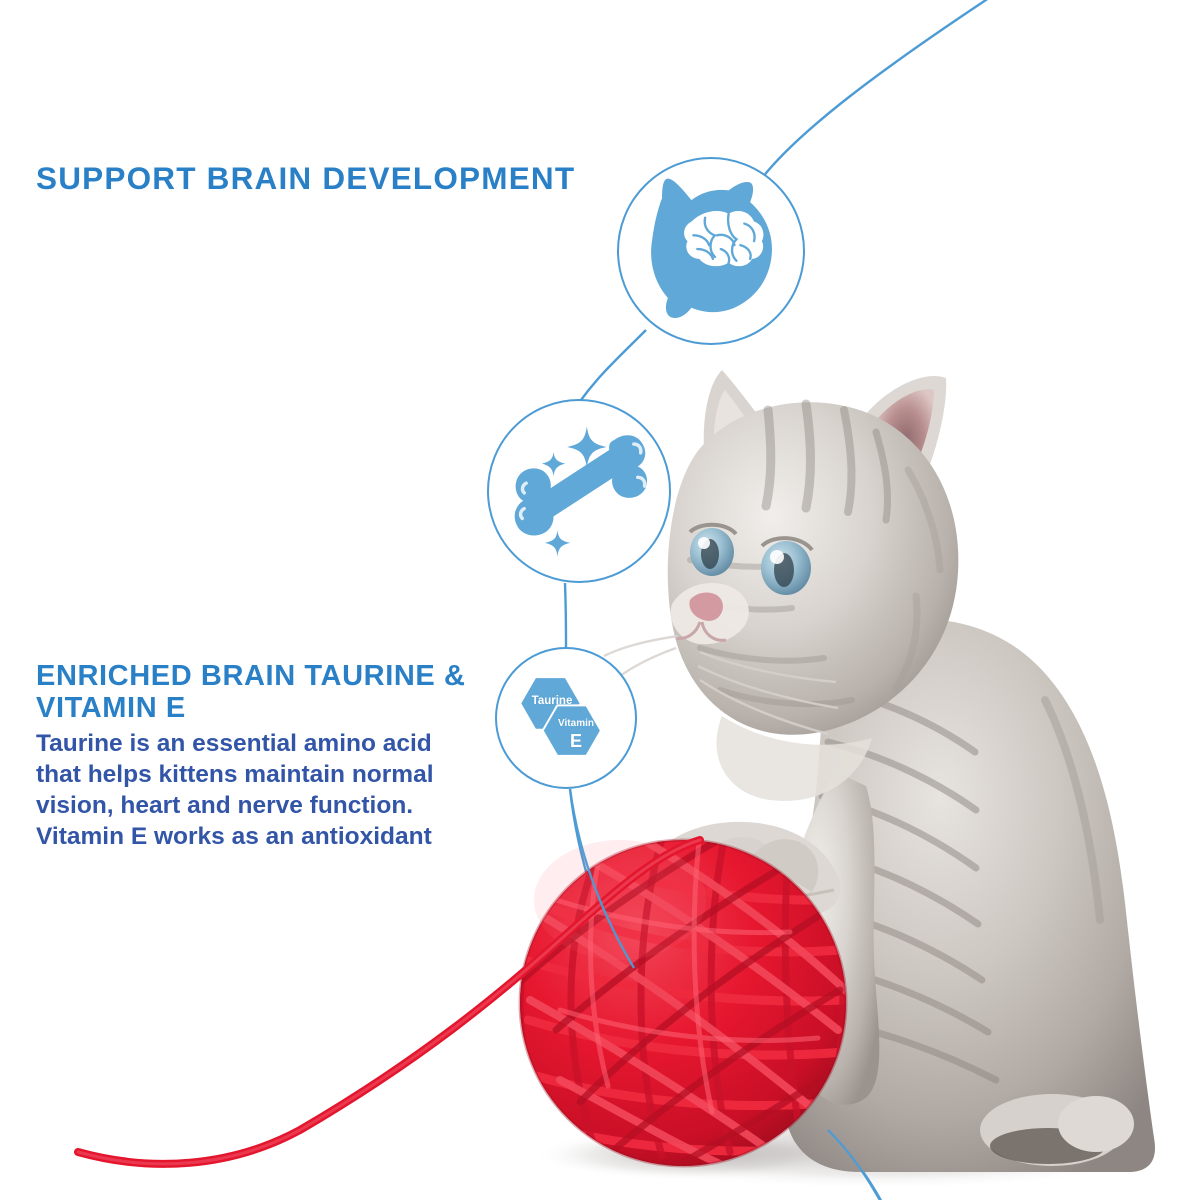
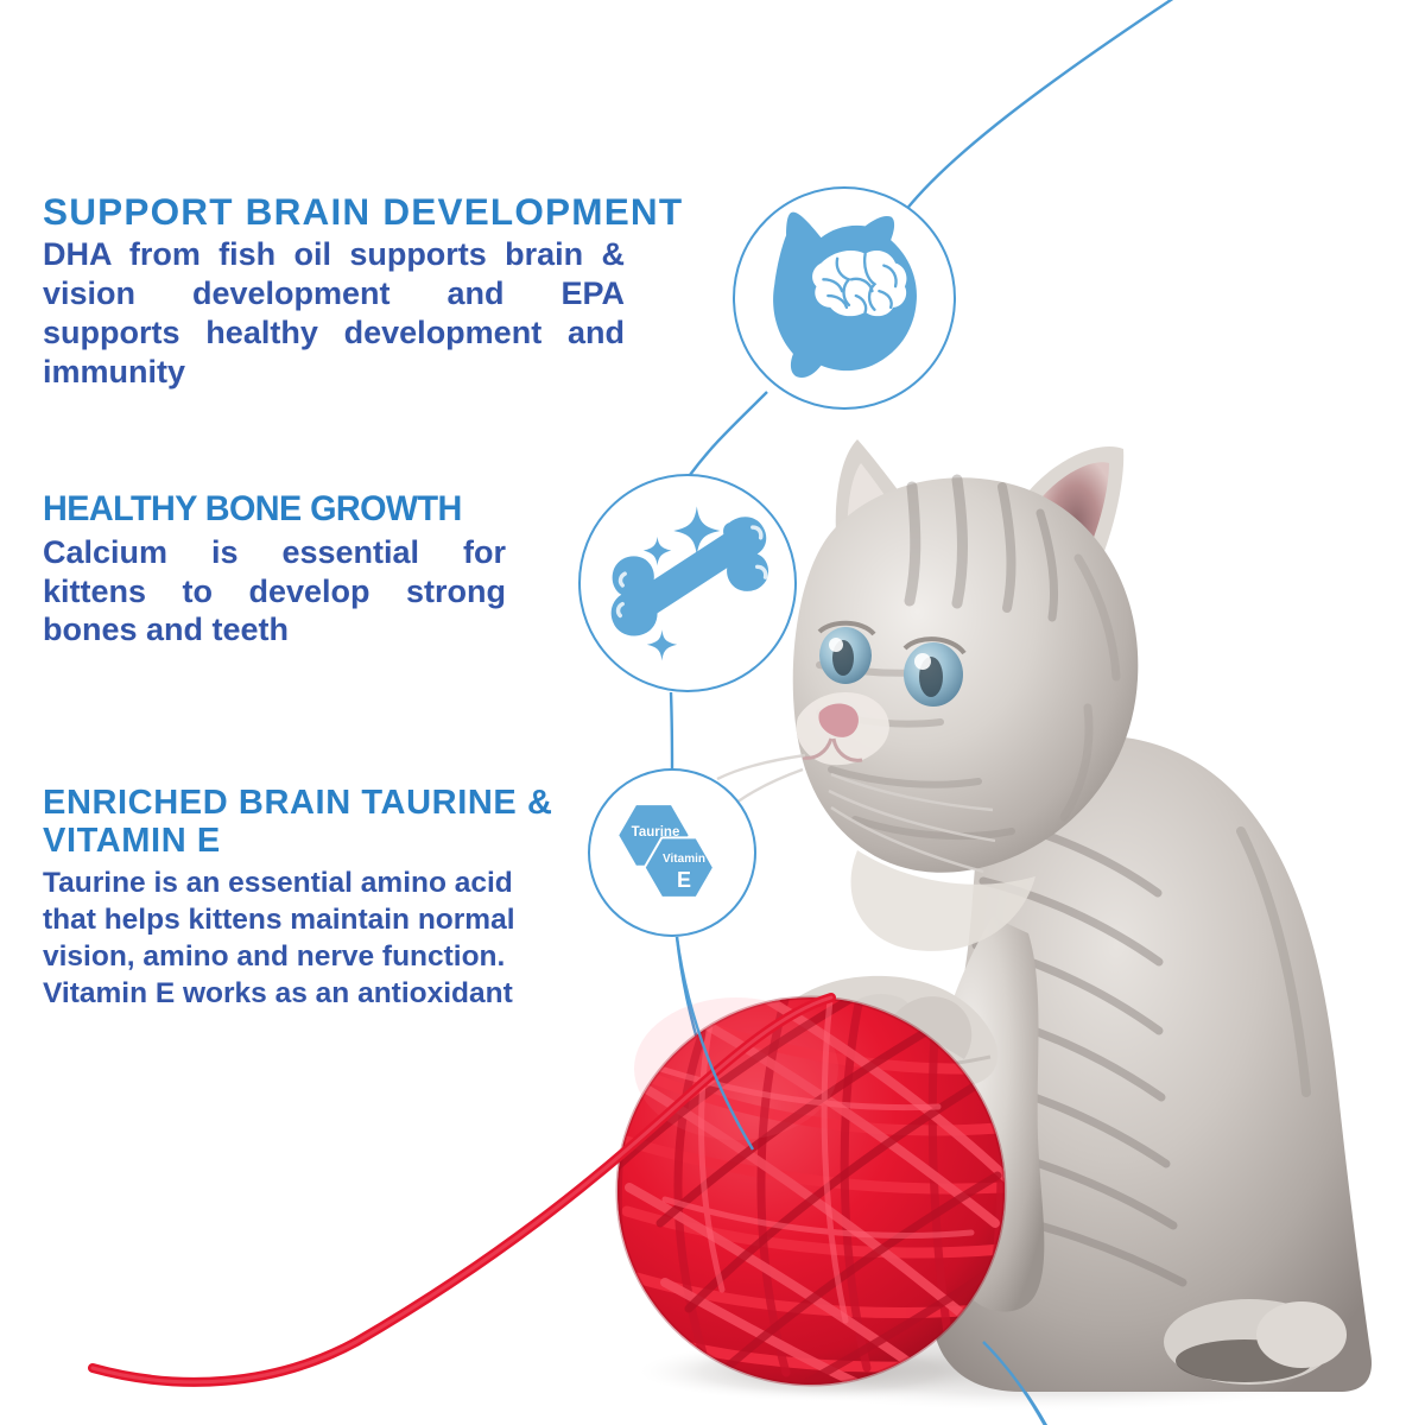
  SUPPORT BRAIN DEVELOPMENT
+ DHA from fish oil supports brain & vision development and EPA supports healthy development and immunity
+ HEALTHY BONE GROWTH
+ Calcium is essential for kittens to develop strong bones and teeth
  ENRICHED BRAIN TAURINE & VITAMIN E
- Taurine is an essential amino acid that helps kittens maintain normal vision, heart and nerve function. Vitamin E works as an antioxidant
+ Taurine is an essential amino acid that helps kittens maintain normal vision, amino and nerve function. Vitamin E works as an antioxidant
  Taurine
  Vitamin
  E
